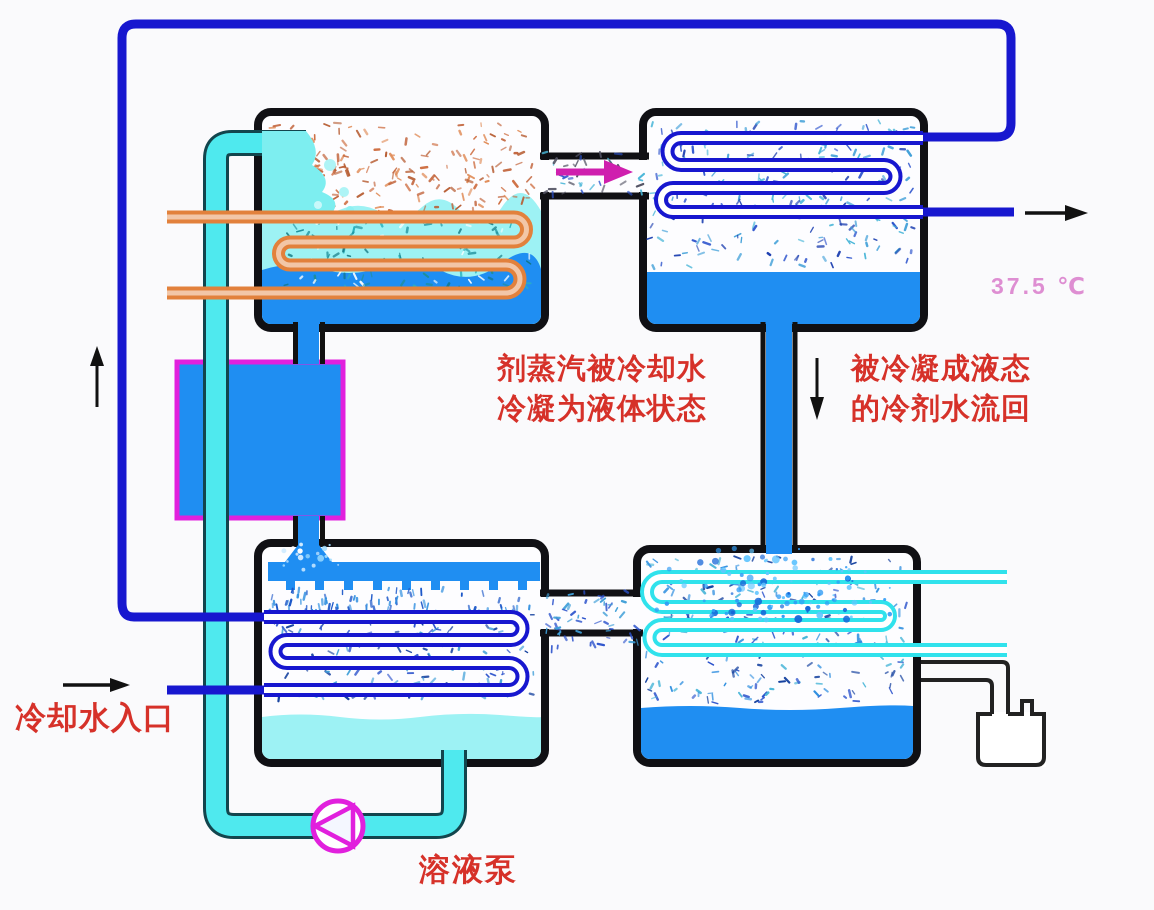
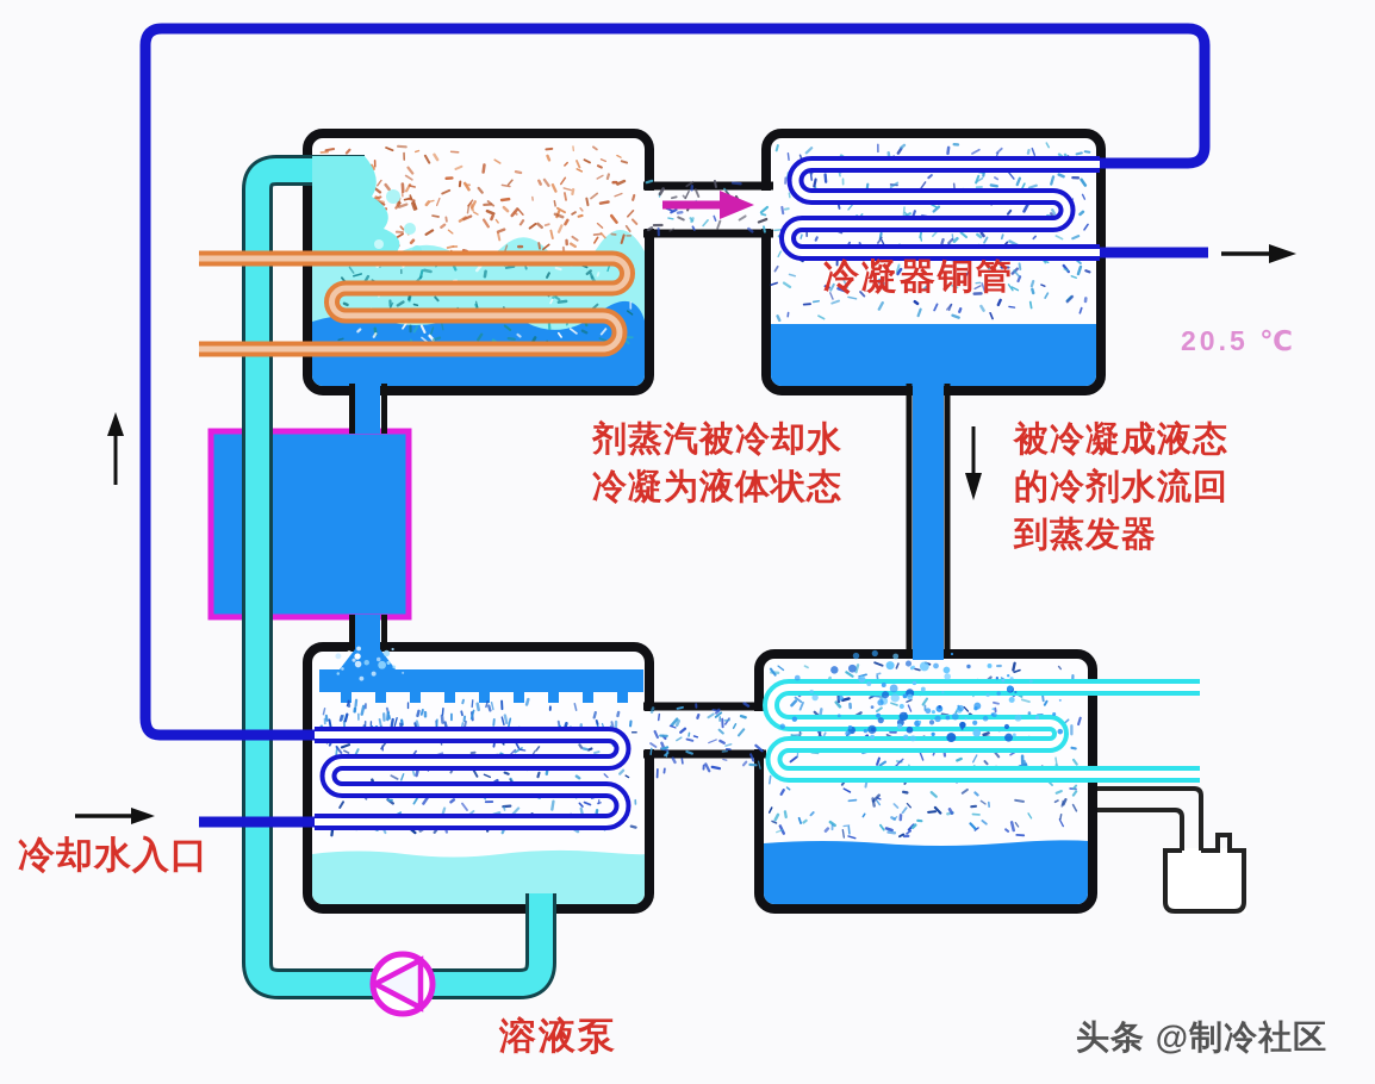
+ 冷凝器铜管
- 37.5 ℃
+ 20.5 ℃
  剂蒸汽被冷却水
  冷凝为液体状态
  被冷凝成液态
  的冷剂水流回
+ 到蒸发器
  冷却水入口
  溶液泵
+ 头条 @制冷社区
